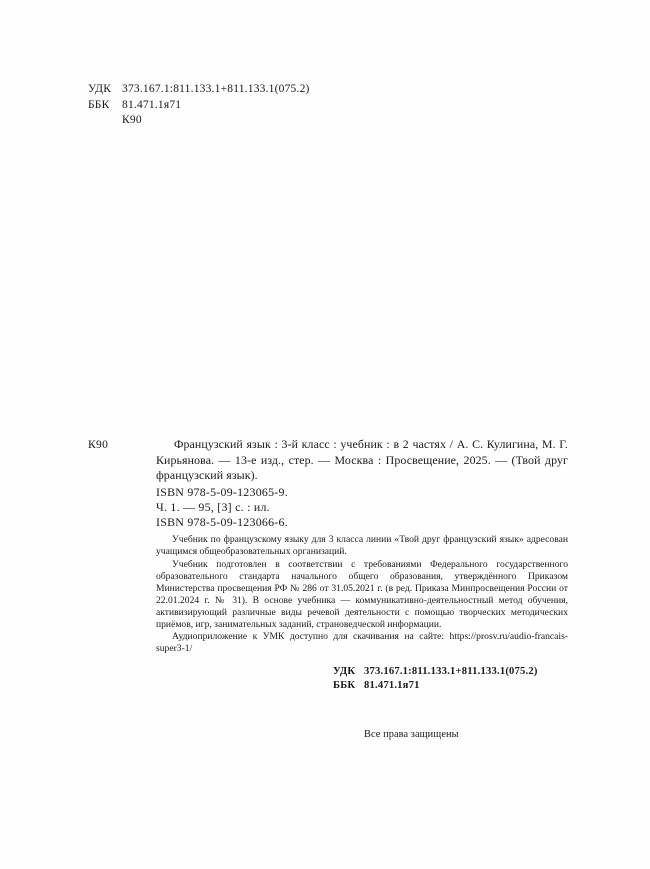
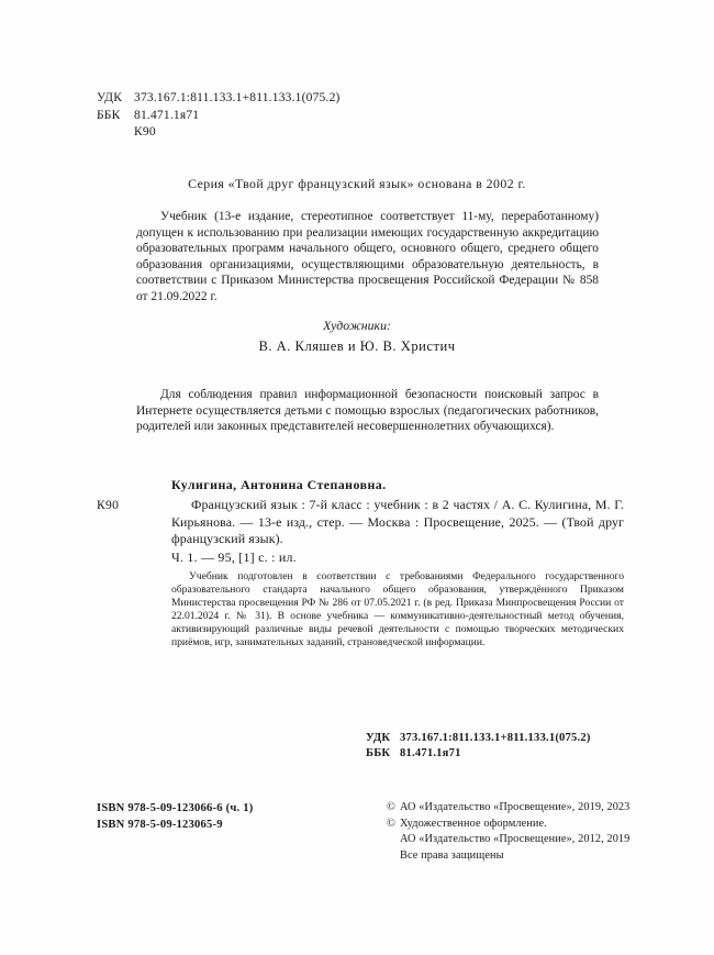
  УДК 373.167.1:811.133.1+811.133.1(075.2)
  ББК 81.471.1я71
  К90
+ Серия «Твой друг французский язык» основана в 2002 г.
+ Учебник (13-е издание, стереотипное соответствует 11-му, переработанному) допущен к использованию при реализации имеющих государственную аккредитацию образовательных программ начального общего, основного общего, среднего общего образования организациями, осуществляющими образовательную деятельность, в соответствии с Приказом Министерства просвещения Российской Федерации № 858 от 21.09.2022 г.
+ Художники:
+ В. А. Кляшев и Ю. В. Христич
+ Для соблюдения правил информационной безопасности поисковый запрос в Интернете осуществляется детьми с помощью взрослых (педагогических работников, родителей или законных представителей несовершеннолетних обучающихся).
+ Кулигина, Антонина Степановна.
  К90
- Французский язык : 3-й класс : учебник : в 2 частях / А. С. Кулигина, М. Г. Кирьянова. — 13-е изд., стер. — Москва : Просвещение, 2025. — (Твой друг французский язык).
+ Французский язык : 7-й класс : учебник : в 2 частях / А. С. Кулигина, М. Г. Кирьянова. — 13-е изд., стер. — Москва : Просвещение, 2025. — (Твой друг французский язык).
- ISBN 978-5-09-123065-9.
- Ч. 1. — 95, [3] с. : ил.
+ Ч. 1. — 95, [1] с. : ил.
- ISBN 978-5-09-123066-6.
- Учебник по французскому языку для 3 класса линии «Твой друг французский язык» адресован учащимся общеобразовательных организаций.
- Учебник подготовлен в соответствии с требованиями Федерального государственного образовательного стандарта начального общего образования, утверждённого Приказом Министерства просвещения РФ № 286 от 31.05.2021 г. (в ред. Приказа Минпросвещения России от 22.01.2024 г. № 31). В основе учебника — коммуникативно-деятельностный метод обучения, активизирующий различные виды речевой деятельности с помощью творческих методических приёмов, игр, занимательных заданий, страноведческой информации.
+ Учебник подготовлен в соответствии с требованиями Федерального государственного образовательного стандарта начального общего образования, утверждённого Приказом Министерства просвещения РФ № 286 от 07.05.2021 г. (в ред. Приказа Минпросвещения России от 22.01.2024 г. № 31). В основе учебника — коммуникативно-деятельностный метод обучения, активизирующий различные виды речевой деятельности с помощью творческих методических приёмов, игр, занимательных заданий, страноведческой информации.
- Аудиоприложение к УМК доступно для скачивания на сайте: https://prosv.ru/audio-francais-super3-1/
  УДК 373.167.1:811.133.1+811.133.1(075.2)
  ББК 81.471.1я71
+ ISBN 978-5-09-123066-6 (ч. 1)
+ ISBN 978-5-09-123065-9
+ © АО «Издательство «Просвещение», 2019, 2023
+ © Художественное оформление.
+ АО «Издательство «Просвещение», 2012, 2019
  Все права защищены
